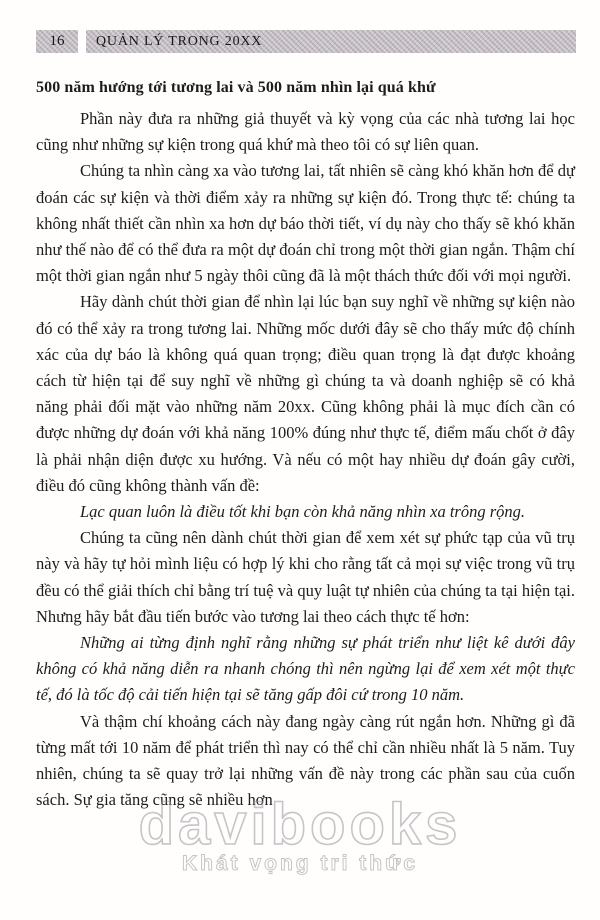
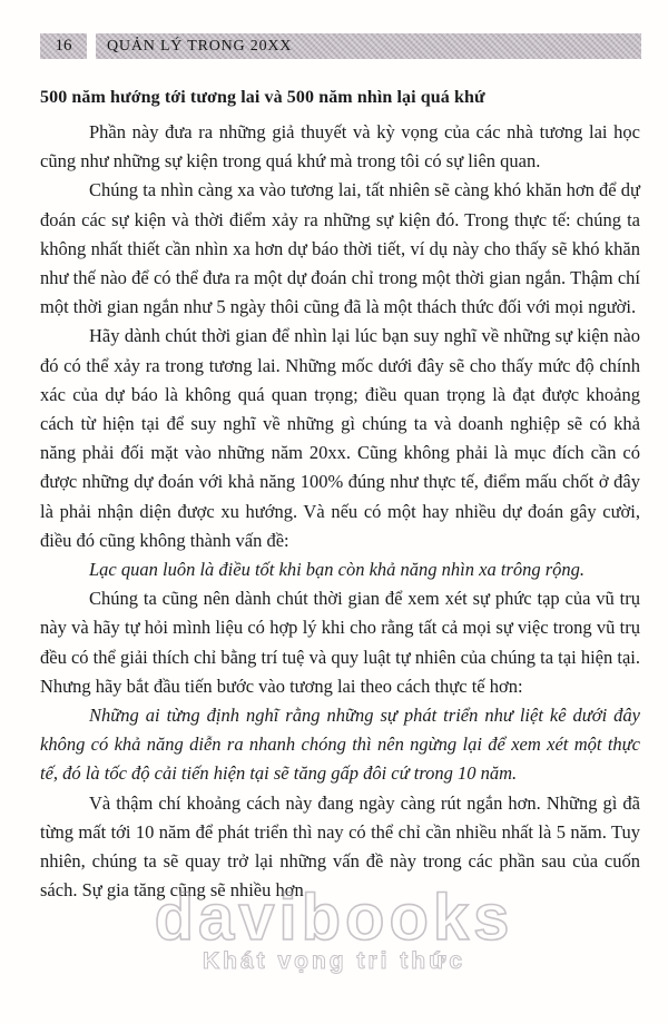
  16
  QUẢN LÝ TRONG 20XX
  500 năm hướng tới tương lai và 500 năm nhìn lại quá khứ
- Phần này đưa ra những giả thuyết và kỳ vọng của các nhà tương lai học cũng như những sự kiện trong quá khứ mà theo tôi có sự liên quan.
+ Phần này đưa ra những giả thuyết và kỳ vọng của các nhà tương lai học cũng như những sự kiện trong quá khứ mà trong tôi có sự liên quan.
  Chúng ta nhìn càng xa vào tương lai, tất nhiên sẽ càng khó khăn hơn để dự đoán các sự kiện và thời điểm xảy ra những sự kiện đó. Trong thực tế: chúng ta không nhất thiết cần nhìn xa hơn dự báo thời tiết, ví dụ này cho thấy sẽ khó khăn như thế nào để có thể đưa ra một dự đoán chỉ trong một thời gian ngắn. Thậm chí một thời gian ngắn như 5 ngày thôi cũng đã là một thách thức đối với mọi người.
  Hãy dành chút thời gian để nhìn lại lúc bạn suy nghĩ về những sự kiện nào đó có thể xảy ra trong tương lai. Những mốc dưới đây sẽ cho thấy mức độ chính xác của dự báo là không quá quan trọng; điều quan trọng là đạt được khoảng cách từ hiện tại để suy nghĩ về những gì chúng ta và doanh nghiệp sẽ có khả năng phải đối mặt vào những năm 20xx. Cũng không phải là mục đích cần có được những dự đoán với khả năng 100% đúng như thực tế, điểm mấu chốt ở đây là phải nhận diện được xu hướng. Và nếu có một hay nhiều dự đoán gây cười, điều đó cũng không thành vấn đề:
  Lạc quan luôn là điều tốt khi bạn còn khả năng nhìn xa trông rộng.
  Chúng ta cũng nên dành chút thời gian để xem xét sự phức tạp của vũ trụ này và hãy tự hỏi mình liệu có hợp lý khi cho rằng tất cả mọi sự việc trong vũ trụ đều có thể giải thích chỉ bằng trí tuệ và quy luật tự nhiên của chúng ta tại hiện tại. Nhưng hãy bắt đầu tiến bước vào tương lai theo cách thực tế hơn:
  Những ai từng định nghĩ rằng những sự phát triển như liệt kê dưới đây không có khả năng diễn ra nhanh chóng thì nên ngừng lại để xem xét một thực tế, đó là tốc độ cải tiến hiện tại sẽ tăng gấp đôi cứ trong 10 năm.
  Và thậm chí khoảng cách này đang ngày càng rút ngắn hơn. Những gì đã từng mất tới 10 năm để phát triển thì nay có thể chỉ cần nhiều nhất là 5 năm. Tuy nhiên, chúng ta sẽ quay trở lại những vấn đề này trong các phần sau của cuốn sách. Sự gia tăng cũng sẽ nhiều hơn
  davibooks
  Khát vọng tri thức
